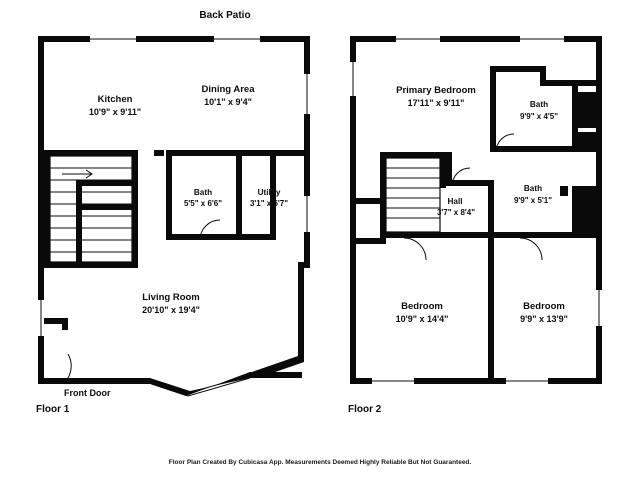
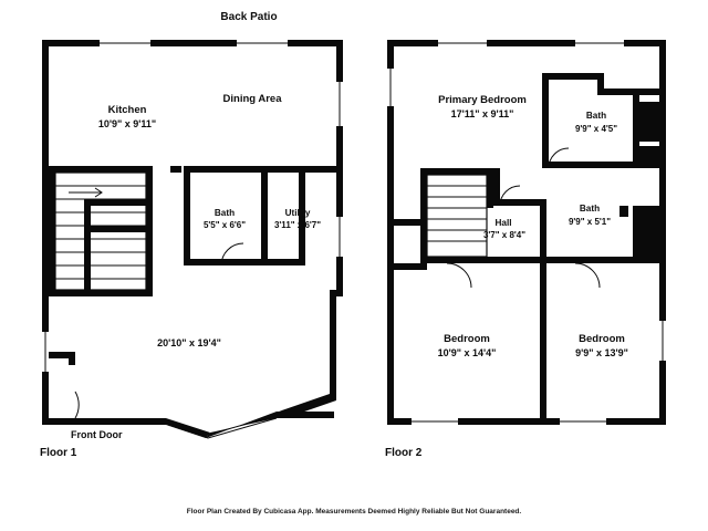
  Back Patio
  Kitchen
  10'9" x 9'11"
  Dining Area
- 10'1" x 9'4"
  Bath
  5'5" x 6'6"
  Utility
- 3'1" x 6'7"
+ 3'11" x 6'7"
- Living Room
  20'10" x 19'4"
  Front Door
  Floor 1
  Primary Bedroom
  17'11" x 9'11"
  Bath
  9'9" x 4'5"
  Bath
  9'9" x 5'1"
  Hall
  3'7" x 8'4"
  Bedroom
  10'9" x 14'4"
  Bedroom
  9'9" x 13'9"
  Floor 2
